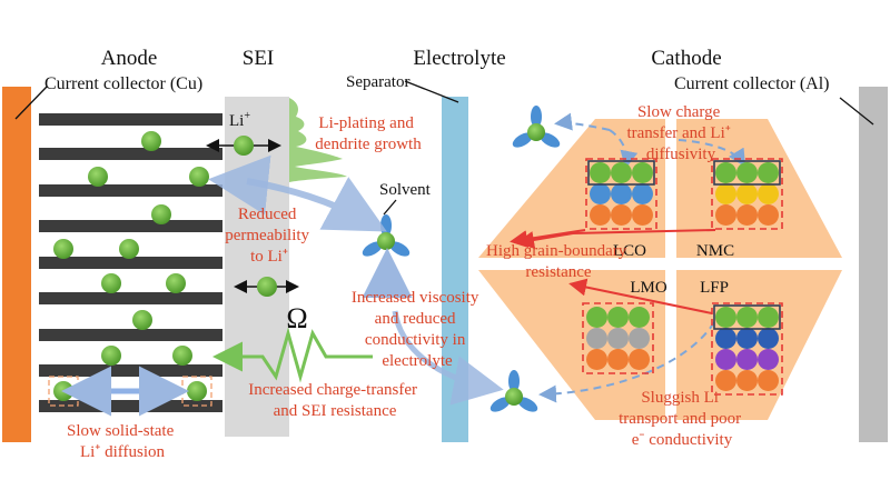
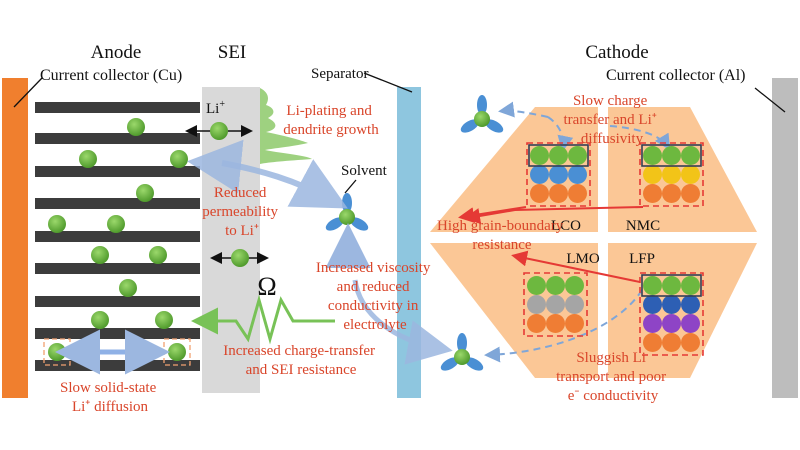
  Anode
  SEI
- Electrolyte
  Cathode
  Current collector (Cu)
  Li+
  Ω
  Separator
  Current collector (Al)
  Solvent
  LCO
  NMC
  LMO
  LFP
  Li-plating and dendrite growth
  Reduced permeability to Li⁺
  Increased charge-transfer and SEI resistance
  Slow solid-state Li⁺ diffusion
  Increased viscosity and reduced conductivity in electrolyte
  Slow charge transfer and Li⁺ diffusivity
  High grain-boundary resistance
  Sluggish Li transport and poor e⁻ conductivity
